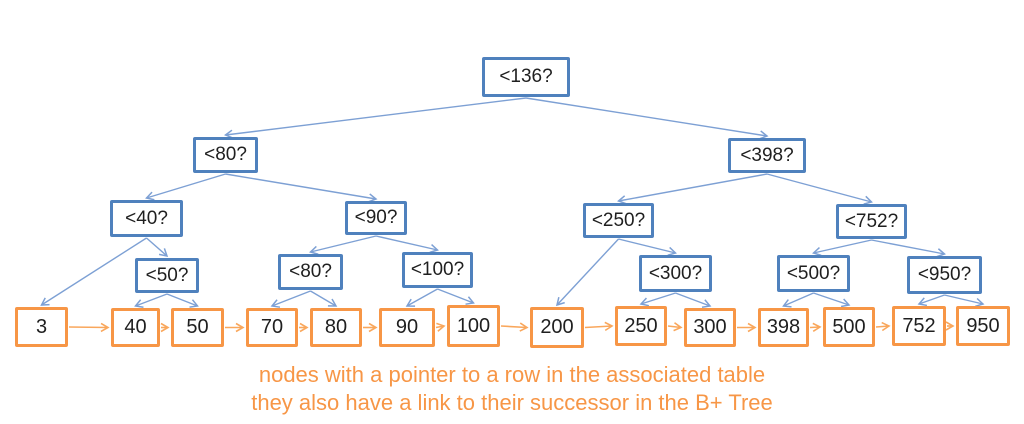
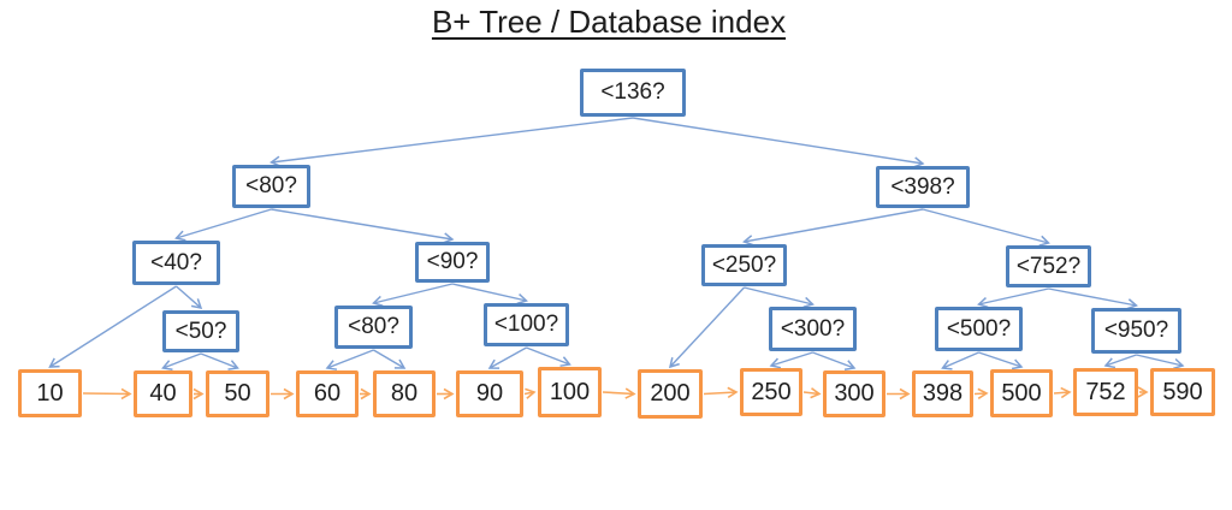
+ B+ Tree / Database index
  <136?
  <80?
  <398?
  <40?
  <90?
  <250?
  <752?
  <50?
  <80?
  <100?
  <300?
  <500?
  <950?
- 3
+ 10
  40
  50
- 70
+ 60
  80
  90
  100
  200
  250
  300
  398
  500
  752
- 950
+ 590
- nodes with a pointer to a row in the associated table
- they also have a link to their successor in the B+ Tree
